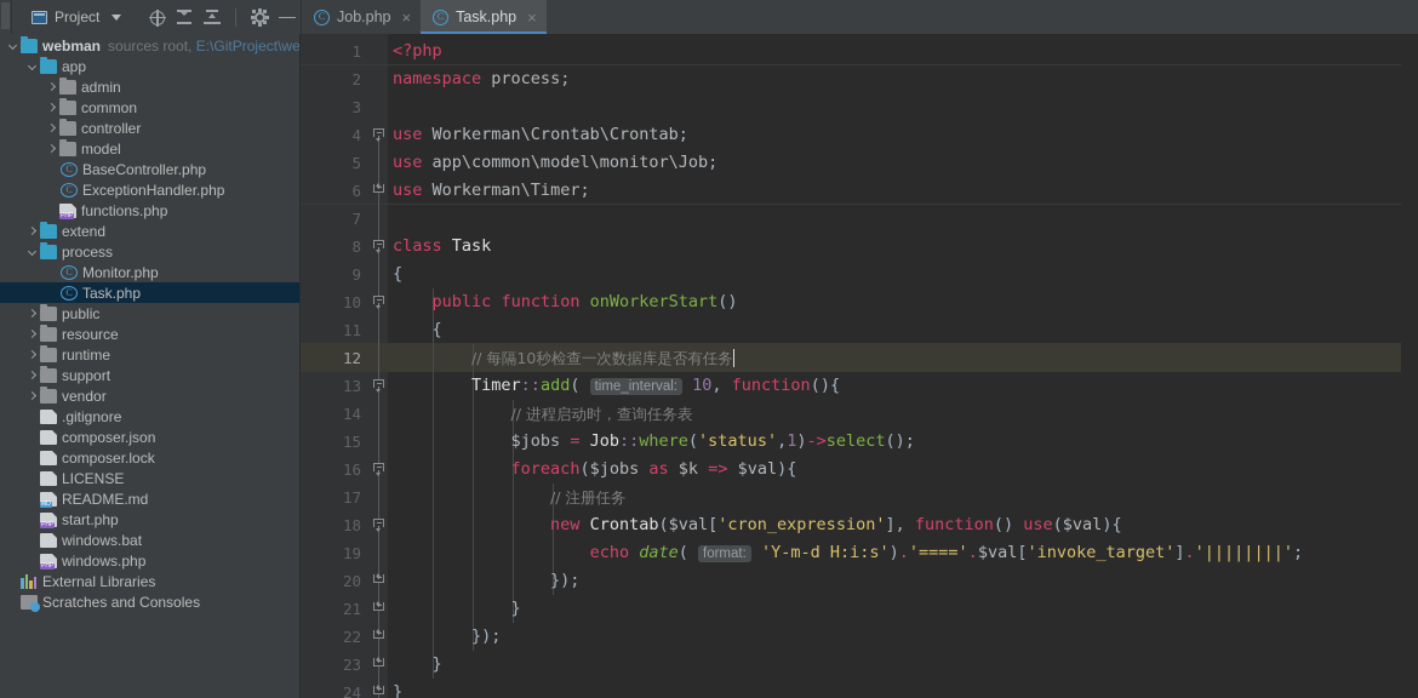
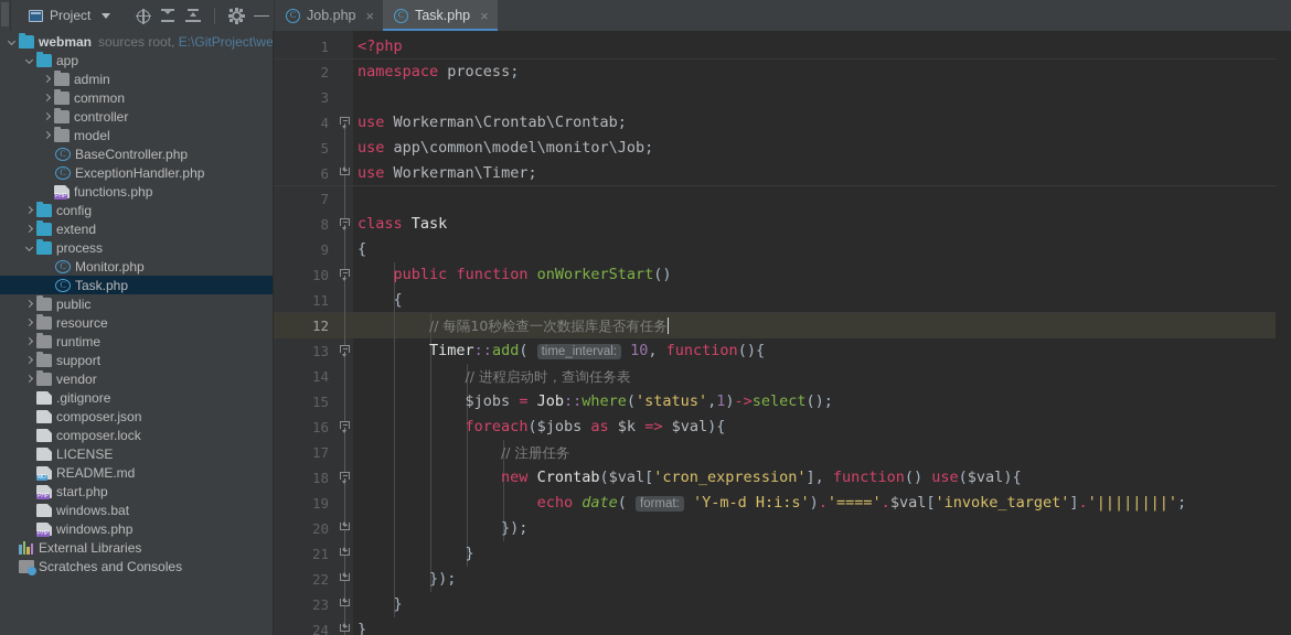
  Project
  C
  Job.php
  ×
  C
  Task.php
  ×
  webman
  sources root, E:\GitProject\we
  app
  admin
  common
  controller
  model
  C
  BaseController.php
  C
  ExceptionHandler.php
  functions.php
+ config
  extend
  process
  C
  Monitor.php
  C
  Task.php
  public
  resource
  runtime
  support
  vendor
  .gitignore
  composer.json
  composer.lock
  LICENSE
  README.md
  start.php
  windows.bat
  windows.php
  External Libraries
  Scratches and Consoles
  1
  2
  3
  4
  5
  6
  7
  8
  9
  10
  11
  12
  13
  14
  15
  16
  17
  18
  19
  20
  21
  22
  23
  24
  <?php
  namespace process;
  use Workerman\Crontab\Crontab;
  use app\common\model\monitor\Job;
  use Workerman\Timer;
  class Task
  {
  public function onWorkerStart()
  {
  // 每隔10秒检查一次数据库是否有任务
  Timer::add( time_interval: 10, function(){
  // 进程启动时，查询任务表
  $jobs = Job::where('status',1)->select();
  foreach($jobs as $k => $val){
  // 注册任务
  new Crontab($val['cron_expression'], function() use($val){
  echo date( format: 'Y-m-d H:i:s').'===='.$val['invoke_target'].'||||||||';
  });
  }
  });
  }
  }
